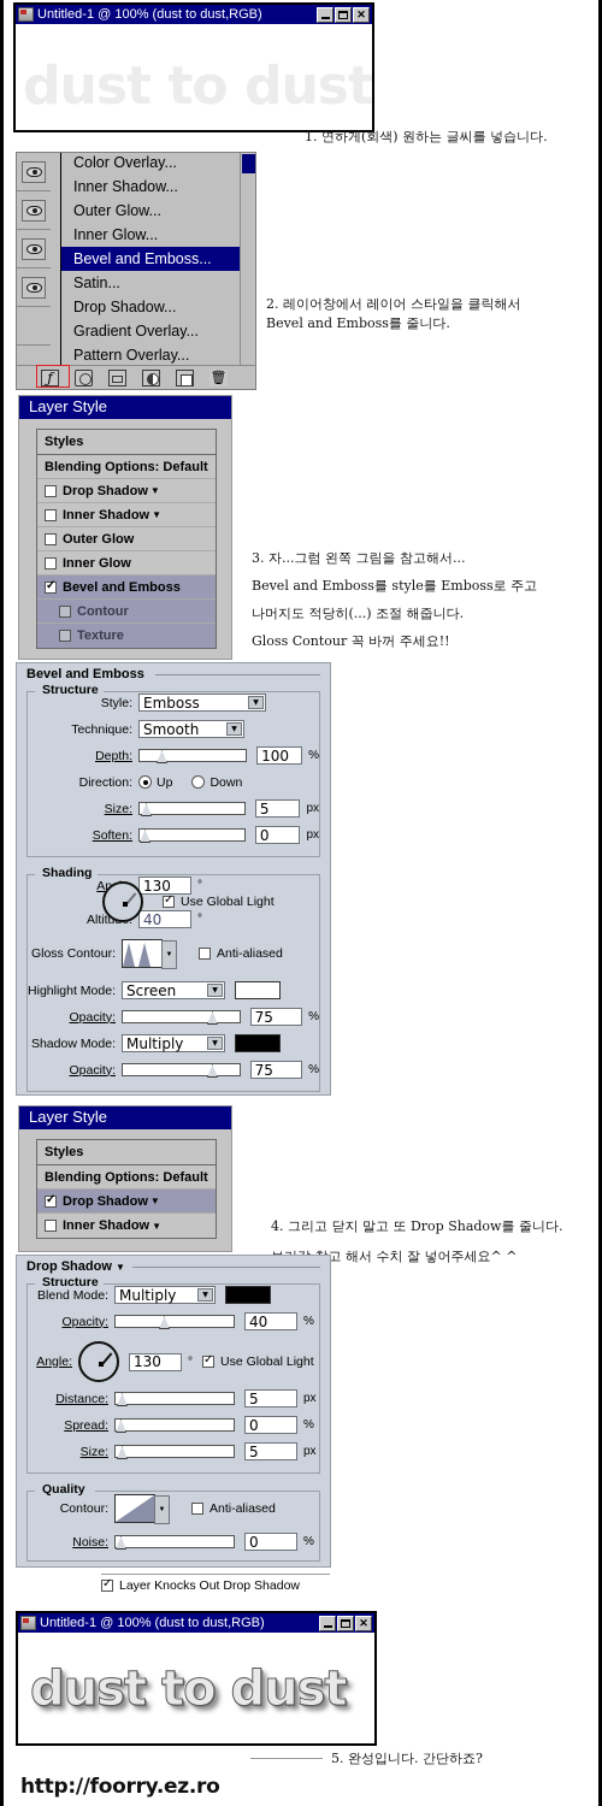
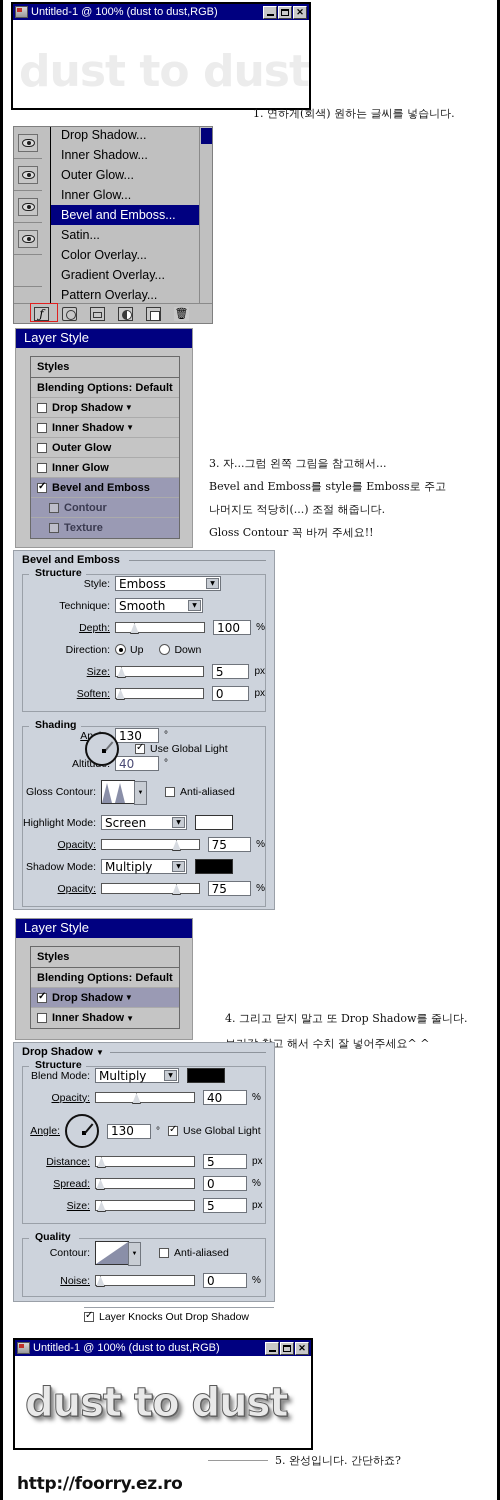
  Untitled-1 @ 100% (dust to dust,RGB)
  ✕
  dust to dust
  1. 연하게(회색) 원하는 글씨를 넣습니다.
- Color Overlay...
+ Drop Shadow...
  Inner Shadow...
  Outer Glow...
  Inner Glow...
  Bevel and Emboss...
  Satin...
- Drop Shadow...
+ Color Overlay...
  Gradient Overlay...
  Pattern Overlay...
- 2. 레이어창에서 레이어 스타일을 클릭해서
- Bevel and Emboss를 줄니다.
  Layer Style
  Styles
  Blending Options: Default
  Drop Shadow
  ▼
  Inner Shadow
  ▼
  Outer Glow
  Inner Glow
  Bevel and Emboss
  Contour
  Texture
  3. 자...그럼 왼쪽 그림을 참고해서...
  Bevel and Emboss를 style를 Emboss로 주고
  나머지도 적당히(...) 조절 해줍니다.
  Gloss Contour 꼭 바꺼 주세요!!
  Bevel and Emboss
  Structure
  Style:
  Emboss
  Technique:
  Smooth
  Depth:
  100
  %
  Direction:
  Up
  Down
  Size:
  5
  px
  Soften:
  0
  px
  Shading
  130
  °
  Use Global Light
  40
  °
  Gloss Contour:
  Anti-aliased
  Highlight Mode:
  Screen
  Opacity:
  75
  %
  Shadow Mode:
  Multiply
  Opacity:
  75
  %
  Layer Style
  Styles
  Blending Options: Default
  Drop Shadow
  ▼
  Inner Shadow
  ▼
  4. 그리고 닫지 말고 또 Drop Shadow를 줄니다.
  고 해서 수치 잘 넣어주세요^ ^
  Drop Shadow ▼
  Structure
  Blend Mode:
  Multiply
  Opacity:
  40
  %
  Angle:
  130
  °
  Use Global Light
  Distance:
  5
  px
  Spread:
  0
  %
  Size:
  5
  px
  Quality
  Contour:
  Anti-aliased
  Noise:
  0
  %
  Layer Knocks Out Drop Shadow
  Untitled-1 @ 100% (dust to dust,RGB)
  ✕
  dust to dust
  5. 완성입니다. 간단하죠?
  http://foorry.ez.ro
